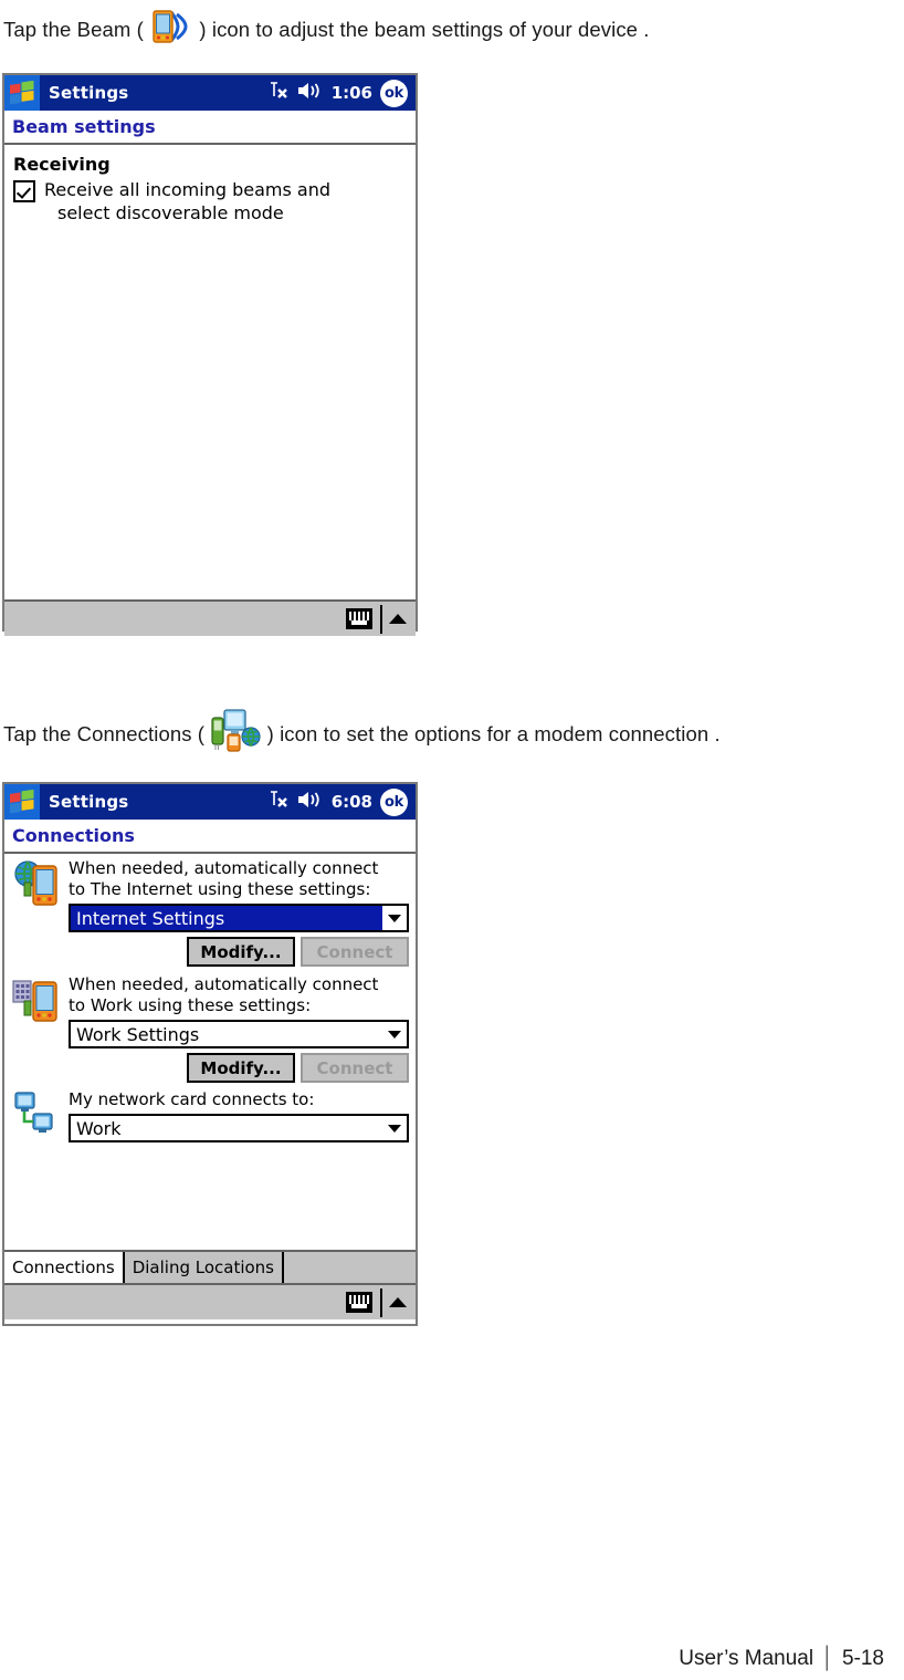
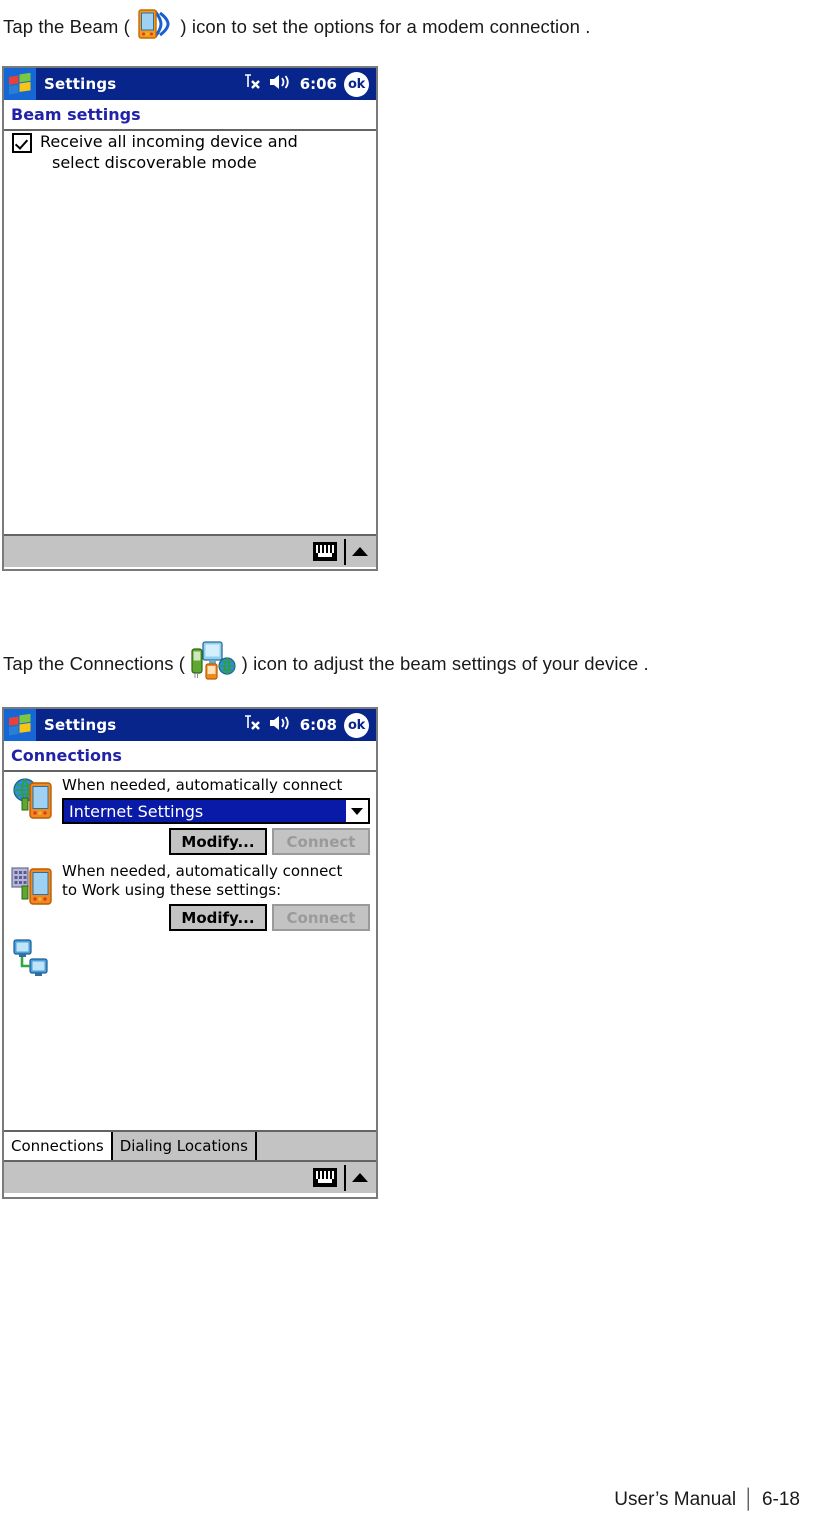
- Tap the Beam ( ) icon to adjust the beam settings of your device .
+ Tap the Beam ( ) icon to set the options for a modem connection .
  Settings
- 1:06
+ 6:06
  ok
  Beam settings
- Receiving
- Receive all incoming beams and
+ Receive all incoming device and
  select discoverable mode
- Tap the Connections ( ) icon to set the options for a modem connection .
+ Tap the Connections ( ) icon to adjust the beam settings of your device .
  Settings
  6:08
  ok
  Connections
  When needed, automatically connect
- to The Internet using these settings:
  Internet Settings
  Modify...
  Connect
  When needed, automatically connect
  to Work using these settings:
- Work Settings
  Modify...
  Connect
- My network card connects to:
- Work
  Connections
  Dialing Locations
- User’s Manual │ 5-18
+ User’s Manual │ 6-18
